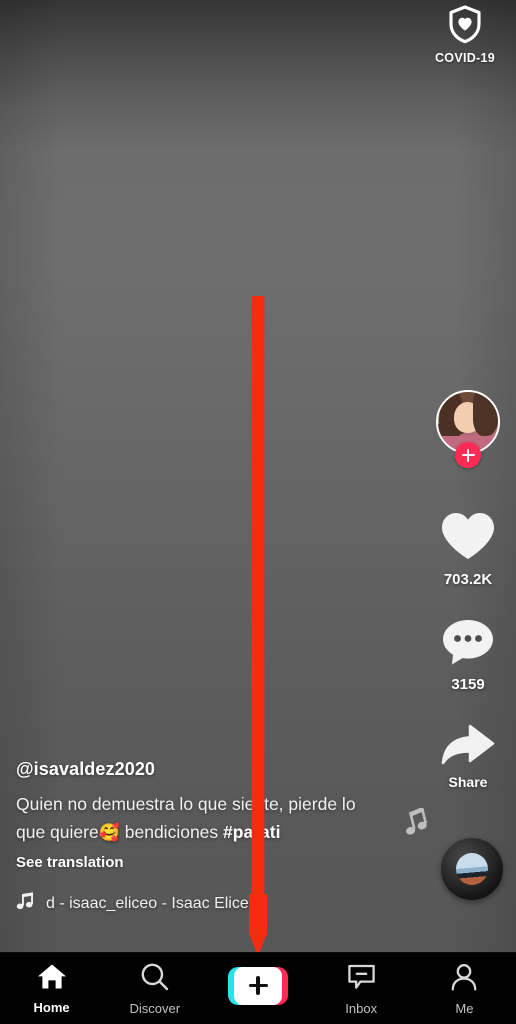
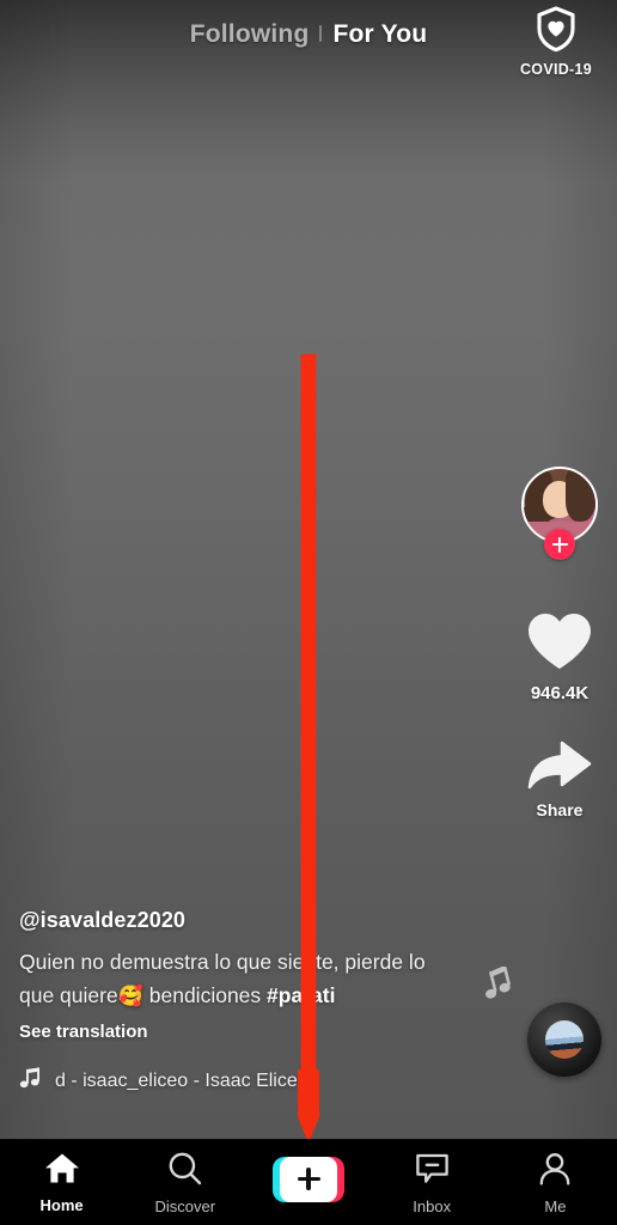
+ Following
+ For You
  COVID-19
- 703.2K
+ 946.4K
- 3159
  Share
  @isavaldez2020
  Quien no demuestra lo que siete, pierde lo que quiere🥰 bendiciones #paati
  See translation
  d - isaac_eliceo - Isaac Elice
  Home
  Discover
  Inbox
  Me
